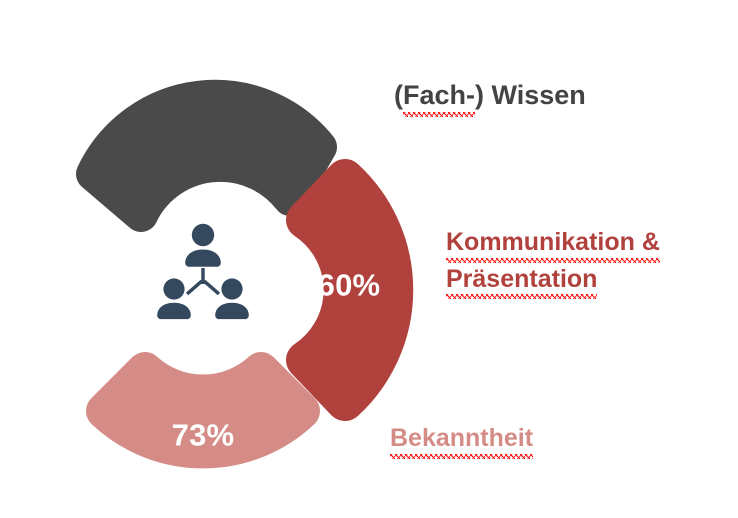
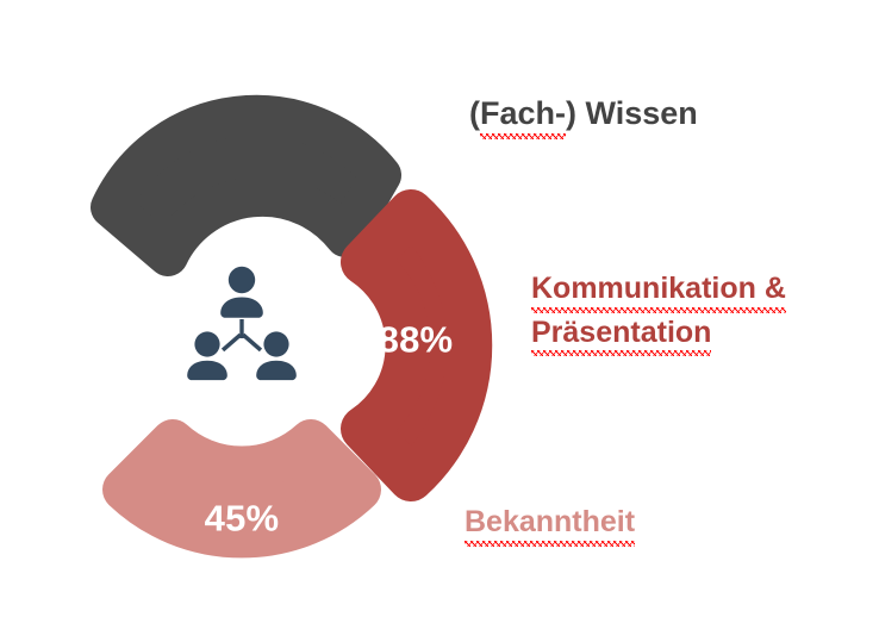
- 60%
+ 88%
- 73%
+ 45%
  (Fach-) Wissen
  Kommunikation &
  Präsentation
  Bekanntheit
